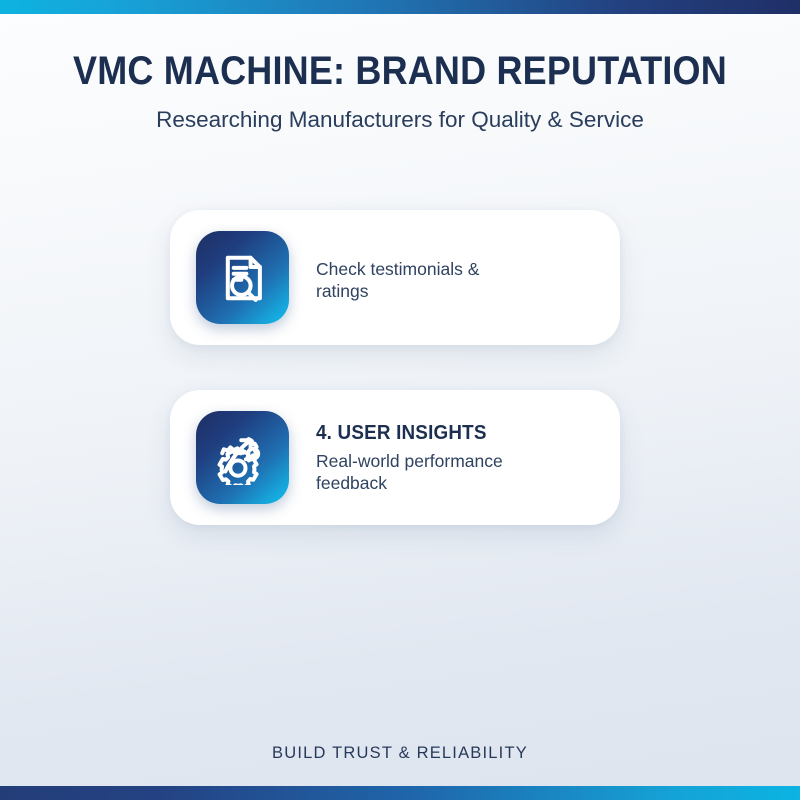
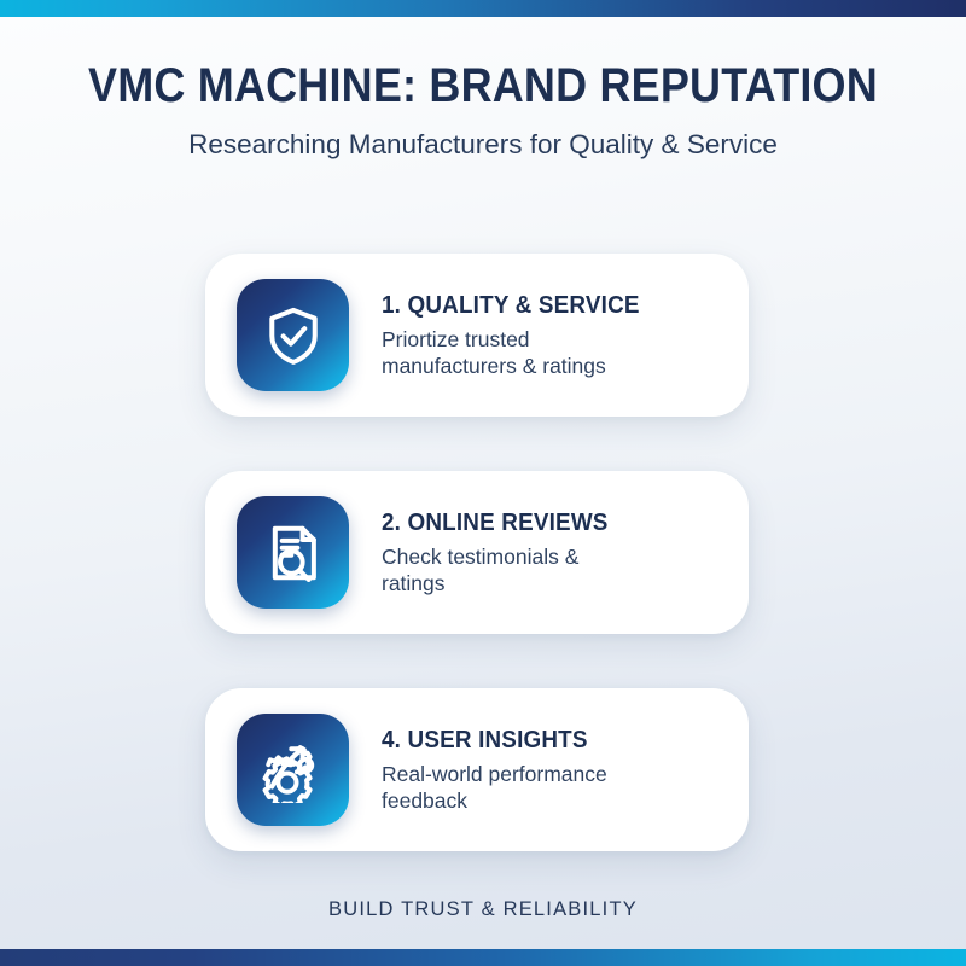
  VMC MACHINE: BRAND REPUTATION
  Researching Manufacturers for Quality & Service
+ 1. QUALITY & SERVICE
+ Priortize trusted manufacturers & ratings
+ 2. ONLINE REVIEWS
  Check testimonials & ratings
  4. USER INSIGHTS
  Real-world performance feedback
  BUILD TRUST & RELIABILITY
